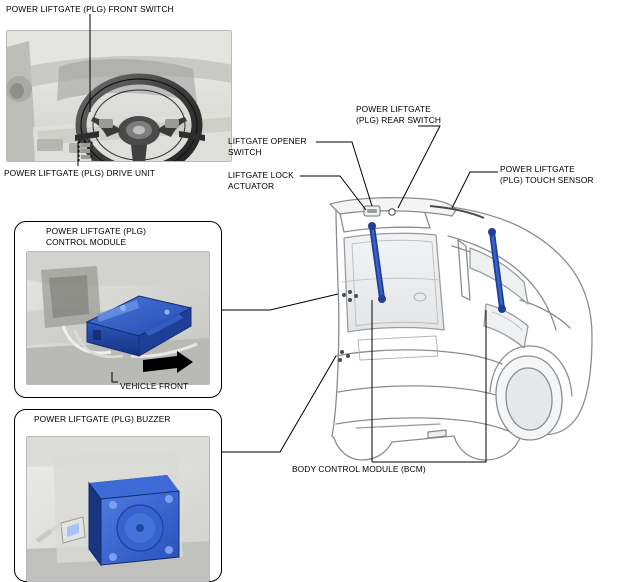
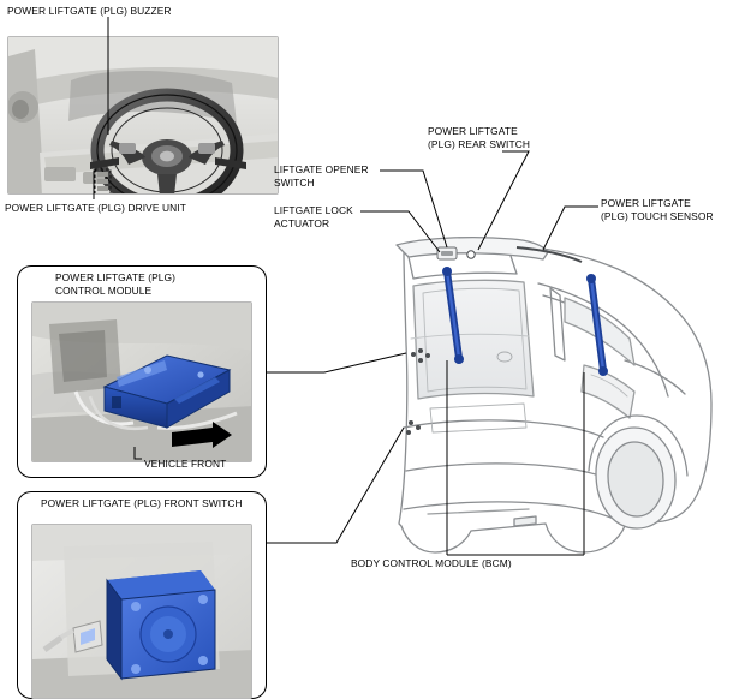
- POWER LIFTGATE (PLG) FRONT SWITCH
+ POWER LIFTGATE (PLG) BUZZER
  POWER LIFTGATE (PLG) DRIVE UNIT
  POWER LIFTGATE
  (PLG) REAR SWITCH
  LIFTGATE OPENER
  SWITCH
  LIFTGATE LOCK
  ACTUATOR
  POWER LIFTGATE
  (PLG) TOUCH SENSOR
  POWER LIFTGATE (PLG)
  CONTROL MODULE
  VEHICLE FRONT
- POWER LIFTGATE (PLG) BUZZER
+ POWER LIFTGATE (PLG) FRONT SWITCH
  BODY CONTROL MODULE (BCM)
